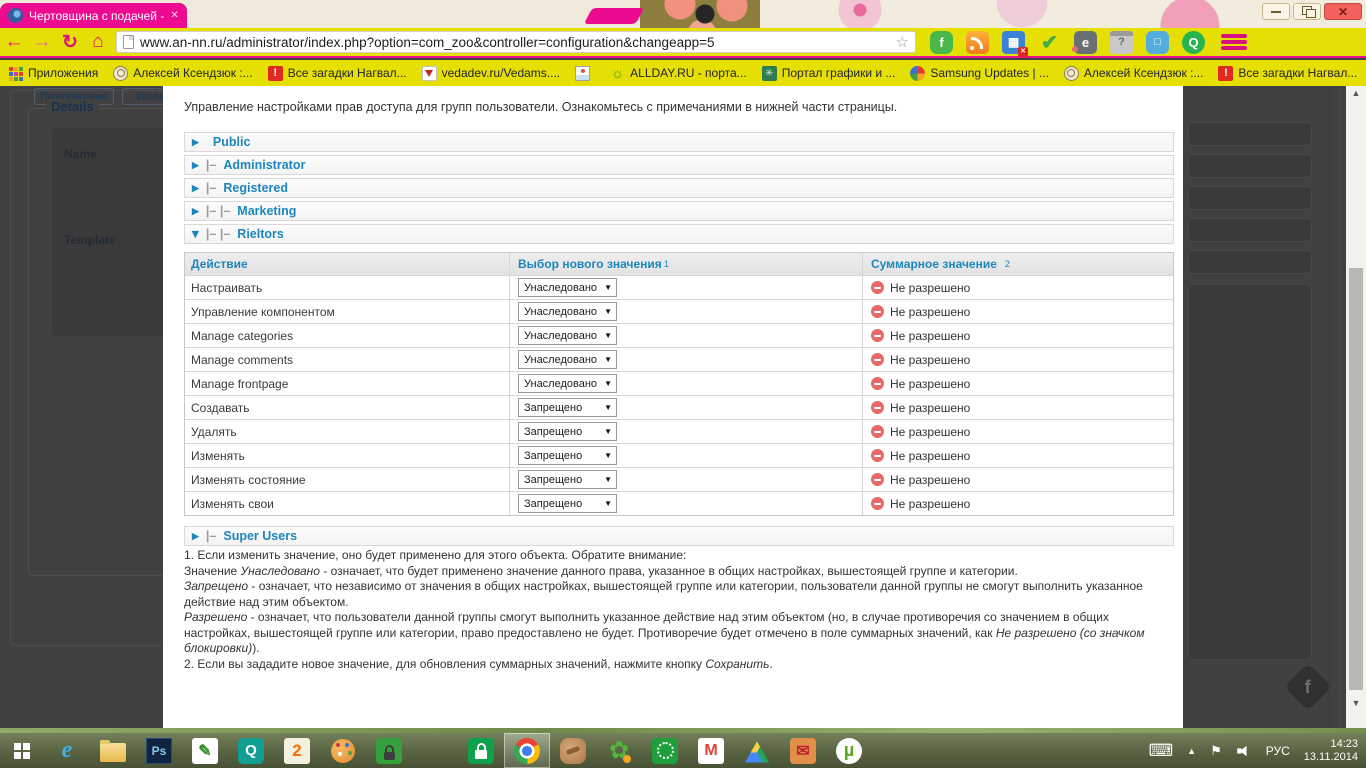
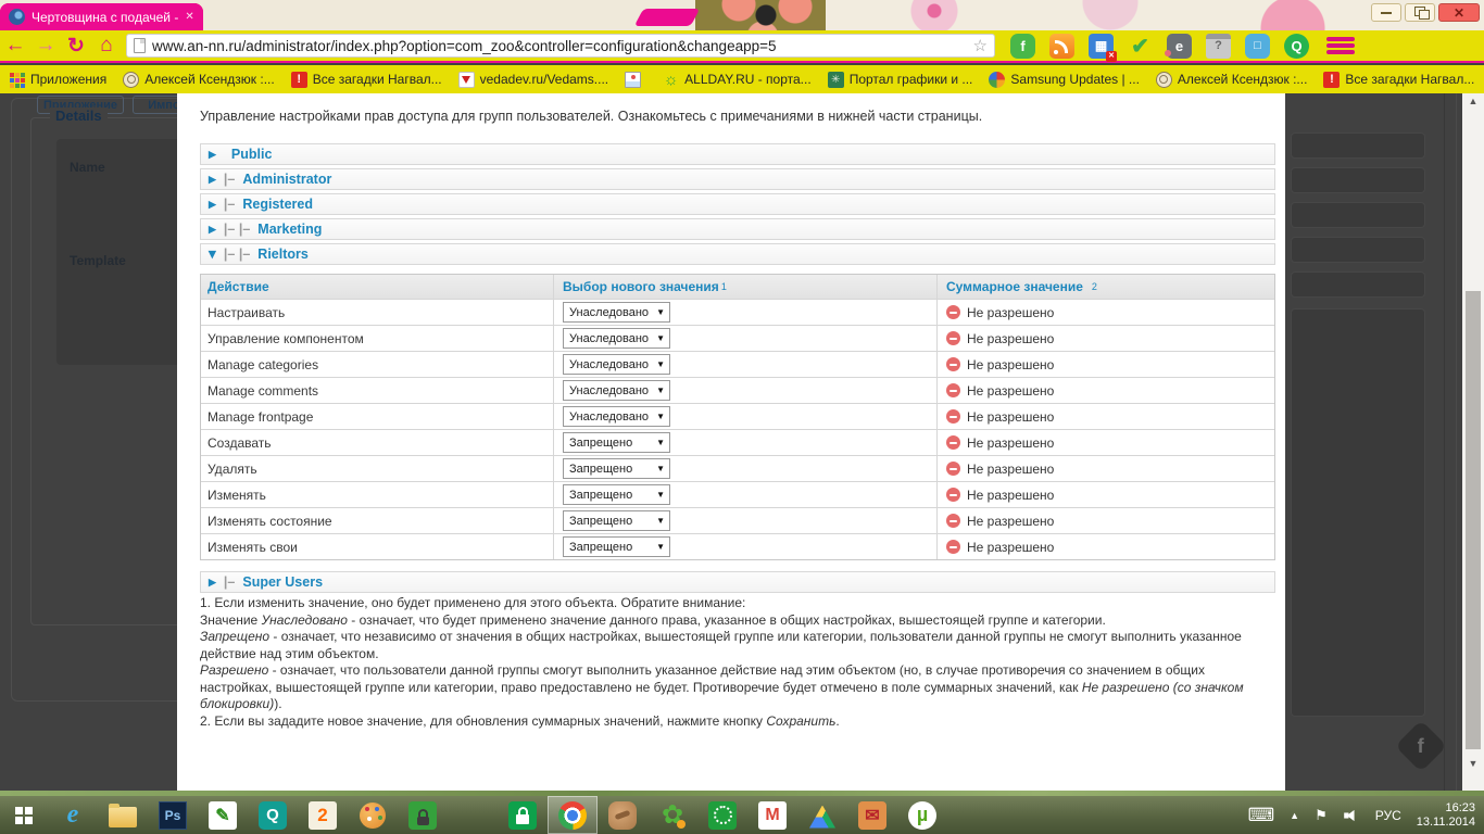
  Чертовщина с подачей -
  ✕
  ✕
  ←
  →
  ↻
  ⌂
  www.an-nn.ru/administrator/index.php?option=com_zoo&controller=configuration&changeapp=5
  ☆
  f
  ▦
  ✔
  e
  ?
  □
  Q
  Приложения
  Алексей Ксендзюк :...
  Все загадки Нагвал...
  vedadev.ru/Vedams....
  ALLDAY.RU - порта...
  Портал графики и ...
  Samsung Updates | ...
  Алексей Ксендзюк :...
  Все загадки Нагвал...
  Приложение
  Details
- Управление настройками прав доступа для групп пользователи. Ознакомьтесь с примечаниями в нижней части страницы.
+ Управление настройками прав доступа для групп пользователей. Ознакомьтесь с примечаниями в нижней части страницы.
  ▶
  Public
  ▶
  |–
  Administrator
  ▶
  |–
  Registered
  ▶
  |– |–
  Marketing
  |– |–
  Rieltors
  Действие
  Выбор нового значения
  1
  Суммарное значение
  2
  Настраивать
  Унаследовано
  Не разрешено
  Управление компонентом
  Унаследовано
  Не разрешено
  Manage categories
  Унаследовано
  Не разрешено
  Manage comments
  Унаследовано
  Не разрешено
  Manage frontpage
  Унаследовано
  Не разрешено
  Создавать
  Запрещено
  Не разрешено
  Удалять
  Запрещено
  Не разрешено
  Изменять
  Запрещено
  Не разрешено
  Изменять состояние
  Запрещено
  Не разрешено
  Изменять свои
  Запрещено
  Не разрешено
  ▶
  |–
  Super Users
  1. Если изменить значение, оно будет применено для этого объекта. Обратите внимание:
  Значение Унаследовано - означает, что будет применено значение данного права, указанное в общих настройках, вышестоящей группе и категории.
  Запрещено - означает, что независимо от значения в общих настройках, вышестоящей группе или категории, пользователи данной группы не смогут выполнить указанное действие над этим объектом.
  Разрешено - означает, что пользователи данной группы смогут выполнить указанное действие над этим объектом (но, в случае противоречия со значением в общих настройках, вышестоящей группе или категории, право предоставлено не будет. Противоречие будет отмечено в поле суммарных значений, как Не разрешено (со значком блокировки)).
  2. Если вы зададите новое значение, для обновления суммарных значений, нажмите кнопку Сохранить.
  ▲
  ▼
  ⌨
  ▲
  ⚑
  РУС
- 14:23
+ 16:23
  13.11.2014
